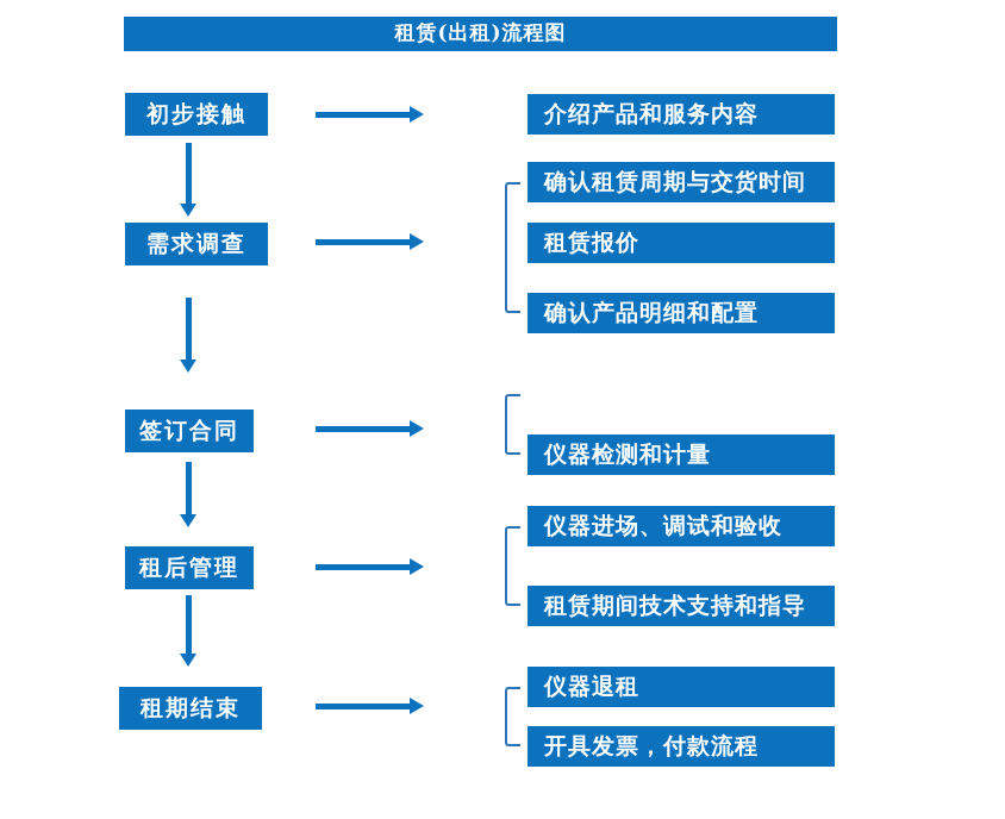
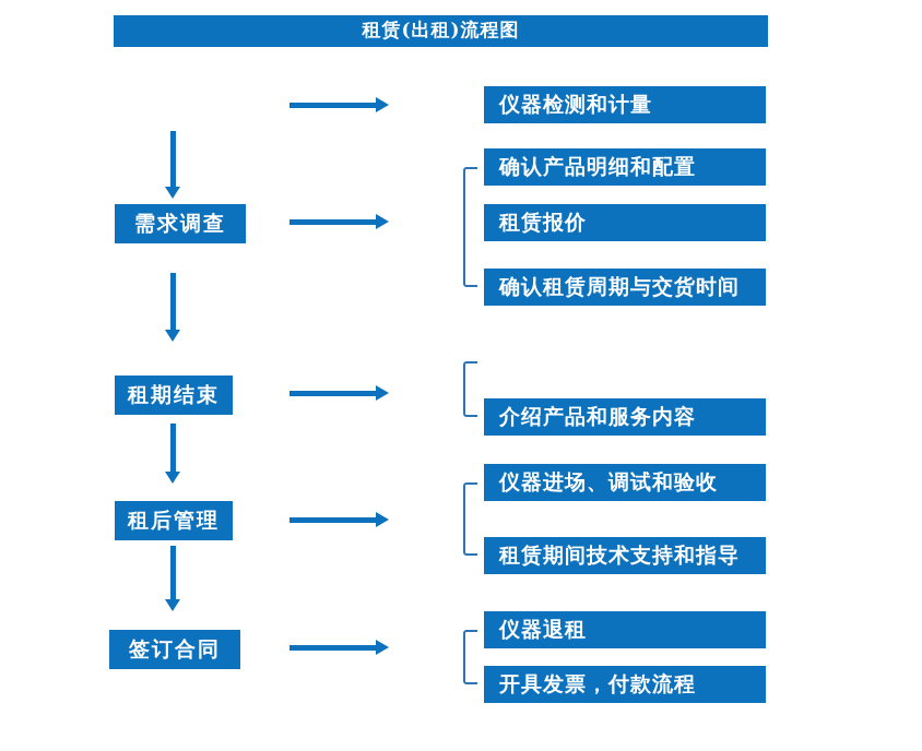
  租赁(出租)流程图
- 初步接触
  需求调查
- 签订合同
+ 租期结束
  租后管理
- 租期结束
+ 签订合同
- 介绍产品和服务内容
+ 仪器检测和计量
- 确认租赁周期与交货时间
+ 确认产品明细和配置
  租赁报价
- 确认产品明细和配置
+ 确认租赁周期与交货时间
- 仪器检测和计量
+ 介绍产品和服务内容
  仪器进场、调试和验收
  租赁期间技术支持和指导
  仪器退租
  开具发票，付款流程
